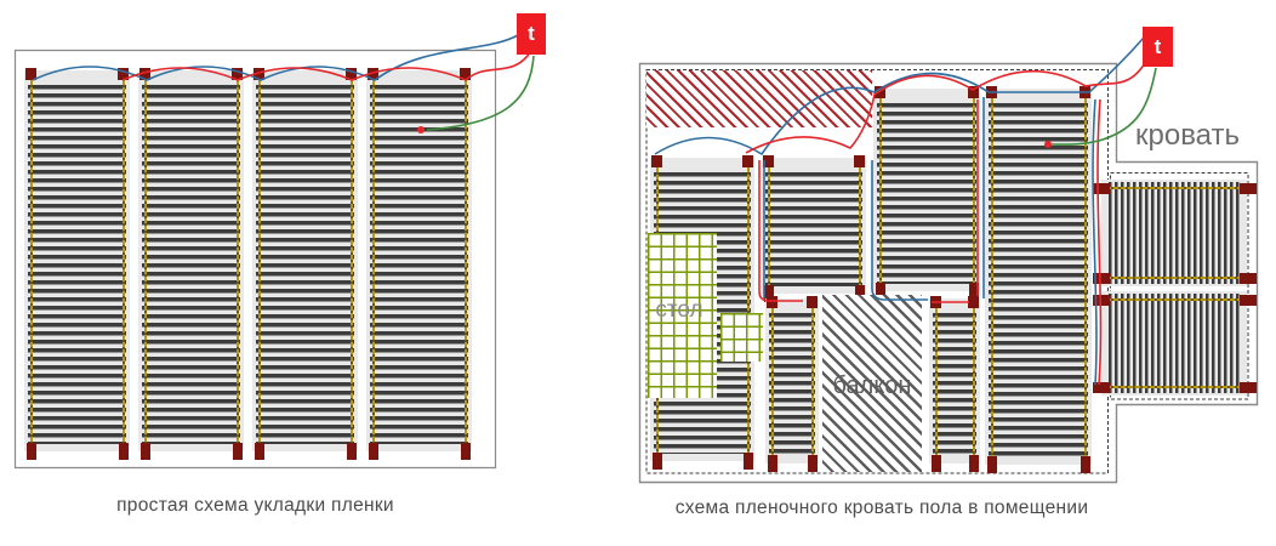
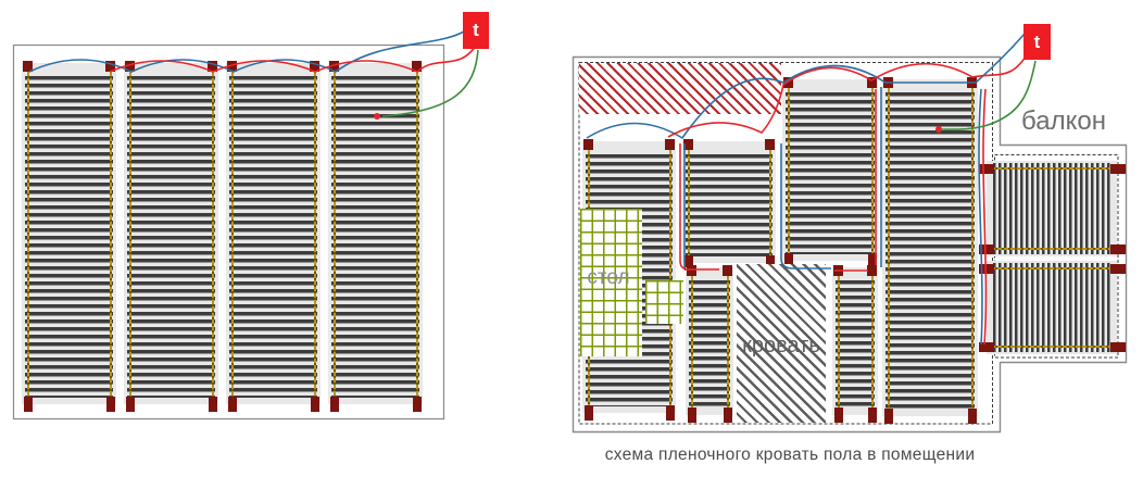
- простая схема укладки пленки
  схема пленочного кровать пола в помещении
  t
  t
- кровать
+ балкон
  стол
- балкон
+ кровать
